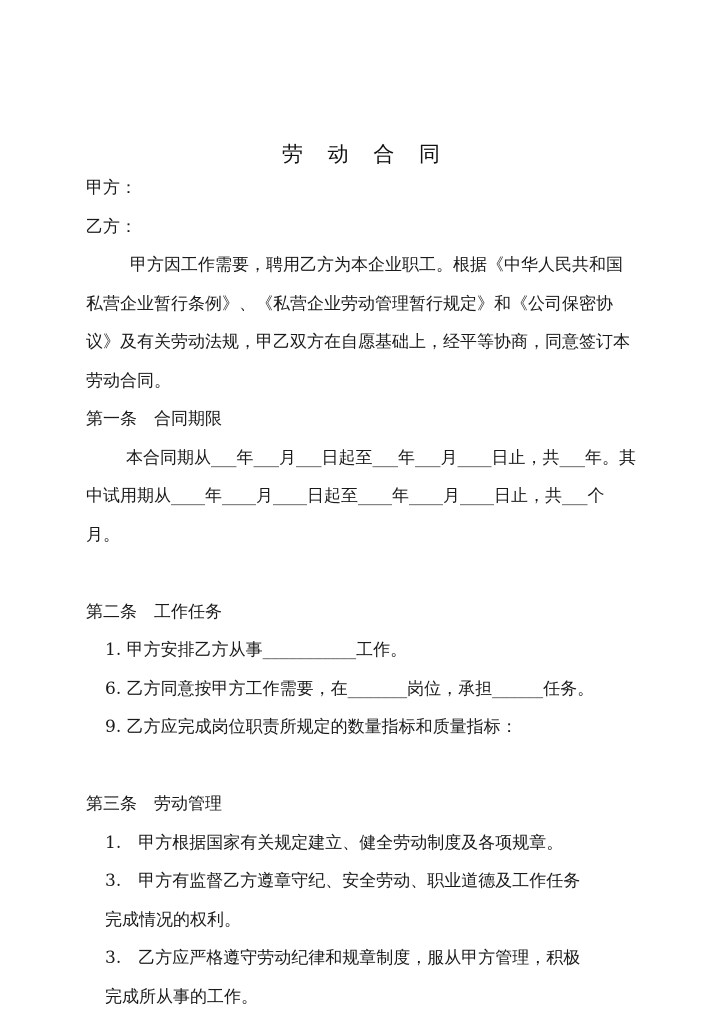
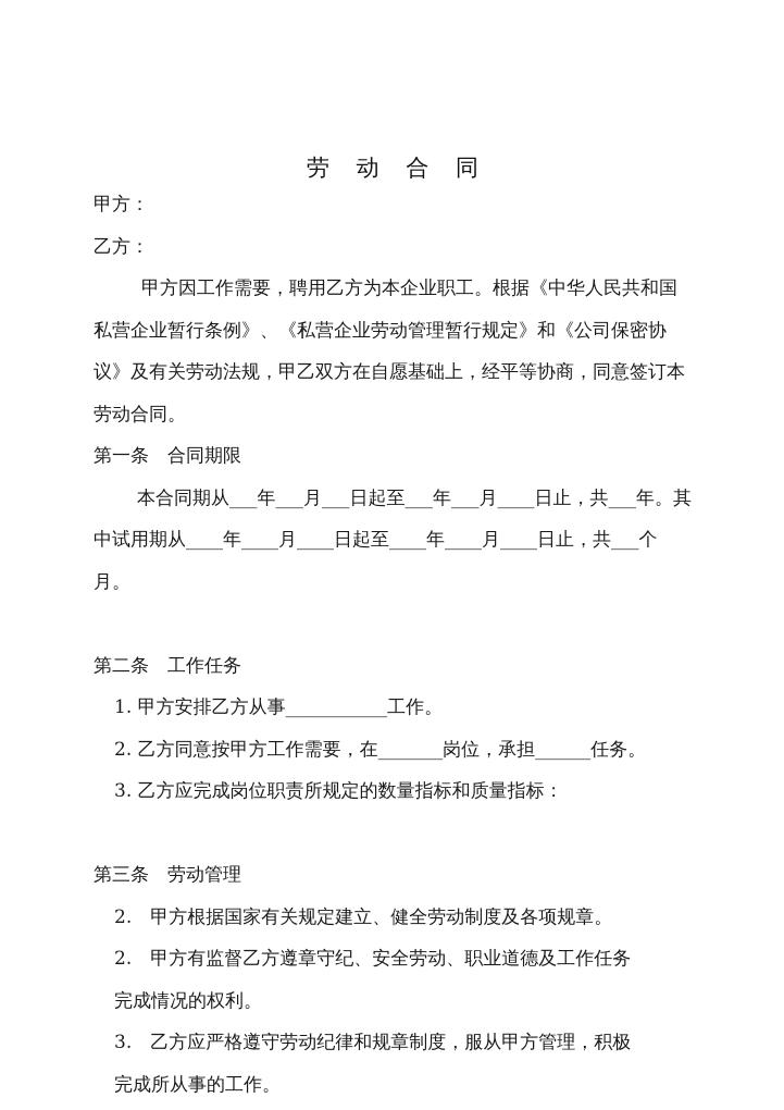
  劳 动 合 同
  甲方：
  乙方：
  甲方因工作需要，聘用乙方为本企业职工。根据《中华人民共和国私营企业暂行条例》、《私营企业劳动管理暂行规定》和《公司保密协议》及有关劳动法规，甲乙双方在自愿基础上，经平等协商，同意签订本劳动合同。
  第一条 合同期限
  本合同期从___年___月___日起至___年___月____日止，共___年。其中试用期从____年____月____日起至____年____月____日止，共___个月。
  第二条 工作任务
  1. 甲方安排乙方从事___________工作。
- 6. 乙方同意按甲方工作需要，在_______岗位，承担______任务。
+ 2. 乙方同意按甲方工作需要，在_______岗位，承担______任务。
- 9. 乙方应完成岗位职责所规定的数量指标和质量指标：
+ 3. 乙方应完成岗位职责所规定的数量指标和质量指标：
  第三条 劳动管理
- 1. 甲方根据国家有关规定建立、健全劳动制度及各项规章。
+ 2. 甲方根据国家有关规定建立、健全劳动制度及各项规章。
- 3. 甲方有监督乙方遵章守纪、安全劳动、职业道德及工作任务
+ 2. 甲方有监督乙方遵章守纪、安全劳动、职业道德及工作任务
  完成情况的权利。
  3. 乙方应严格遵守劳动纪律和规章制度，服从甲方管理，积极
  完成所从事的工作。
